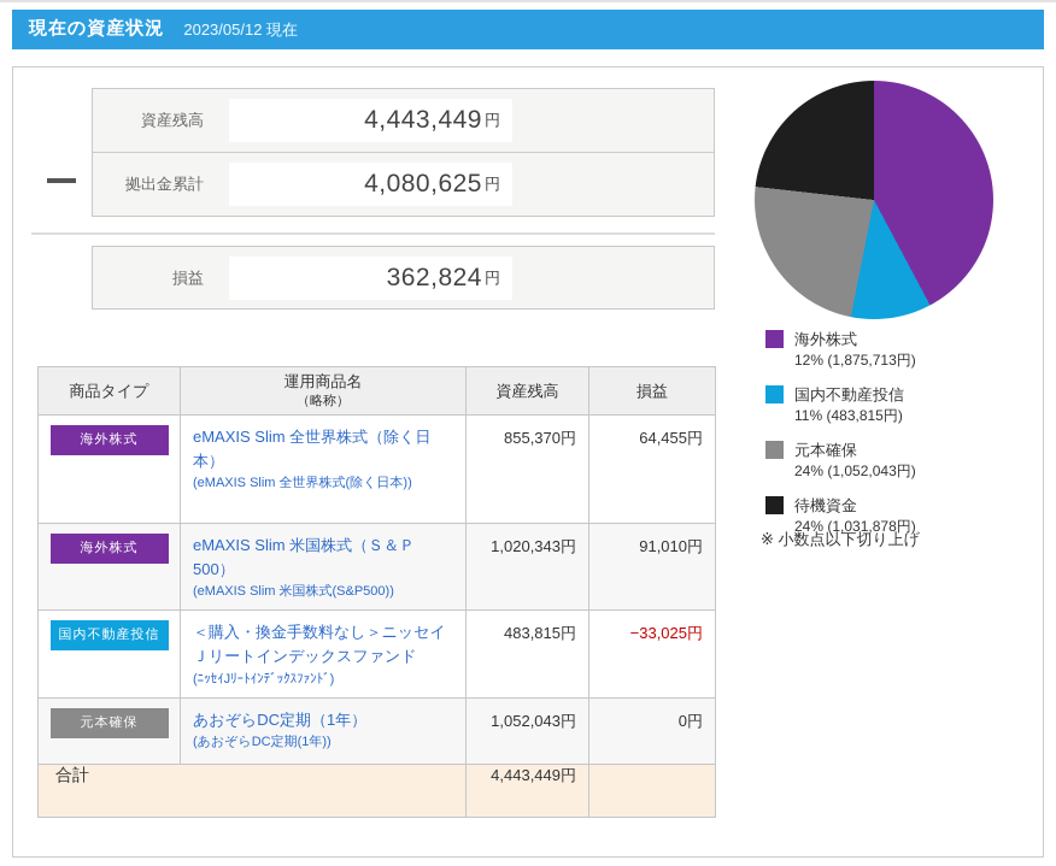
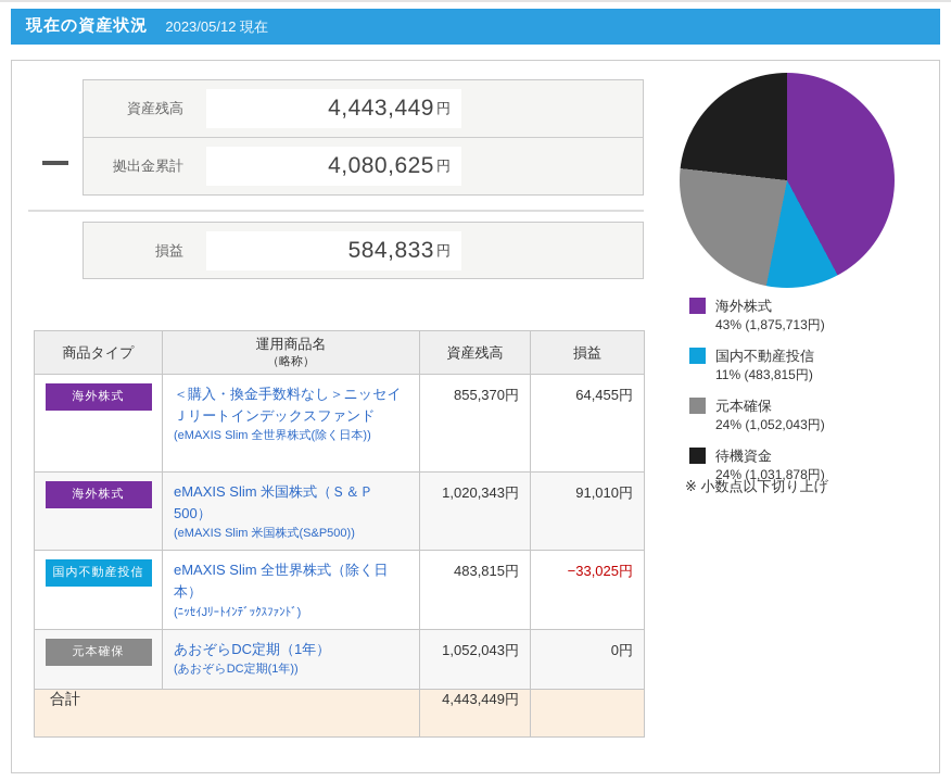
  現在の資産状況
  2023/05/12 現在
  資産残高
  4,443,449
  円
  拠出金累計
  4,080,625
  円
  損益
- 362,824
+ 584,833
  円
  海外株式
- 12% (1,875,713円)
+ 43% (1,875,713円)
  国内不動産投信
  11% (483,815円)
  元本確保
  24% (1,052,043円)
  待機資金
  24% (1,031,878円)
  ※ 小数点以下切り上げ
  商品タイプ	運用商品名 （略称）	資産残高	損益
- 海外株式	eMAXIS Slim 全世界株式（除く日本） (eMAXIS Slim 全世界株式(除く日本))	855,370円	64,455円
+ 海外株式	＜購入・換金手数料なし＞ニッセイＪリートインデックスファンド (eMAXIS Slim 全世界株式(除く日本))	855,370円	64,455円
  海外株式	eMAXIS Slim 米国株式（Ｓ＆Ｐ500） (eMAXIS Slim 米国株式(S&P500))	1,020,343円	91,010円
- 国内不動産投信	＜購入・換金手数料なし＞ニッセイＪリートインデックスファンド (ﾆｯｾｲJﾘｰﾄｲﾝﾃﾞｯｸｽﾌｧﾝﾄﾞ)	483,815円	−33,025円
+ 国内不動産投信	eMAXIS Slim 全世界株式（除く日本） (ﾆｯｾｲJﾘｰﾄｲﾝﾃﾞｯｸｽﾌｧﾝﾄﾞ)	483,815円	−33,025円
  元本確保	あおぞらDC定期（1年） (あおぞらDC定期(1年))	1,052,043円	0円
  合計	4,443,449円
